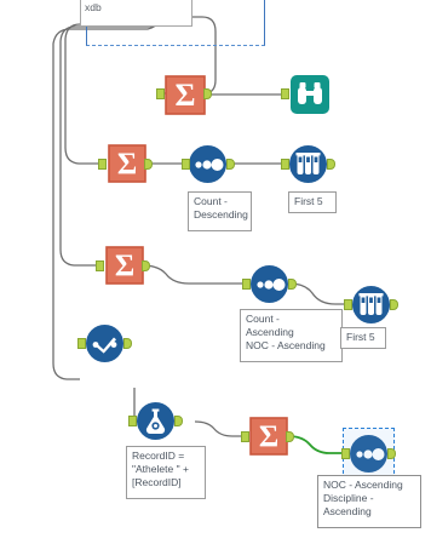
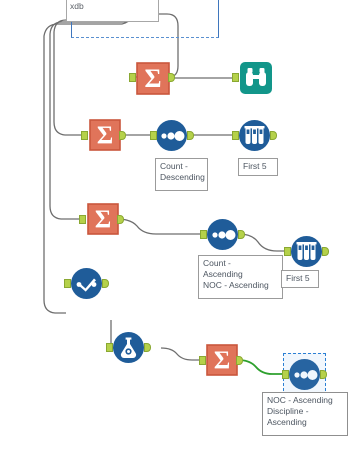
  xdb
  Σ
  Σ
  Count -
  Descending
  First 5
  Σ
  Count -
  Ascending
  NOC - Ascending
  First 5
- RecordID =
- "Athelete " +
- [RecordID]
  Σ
  NOC - Ascending
  Discipline -
  Ascending
